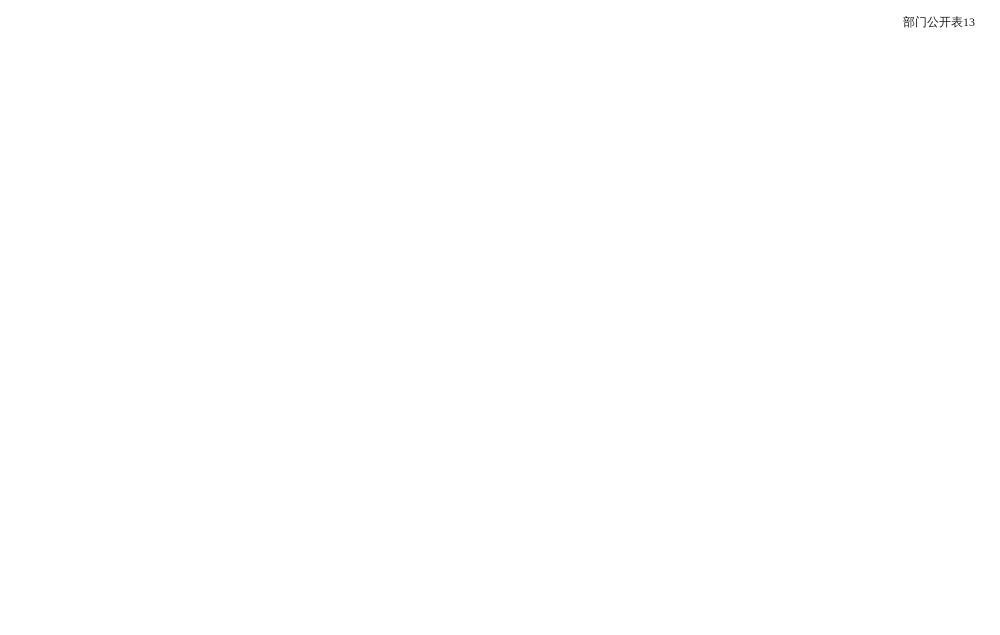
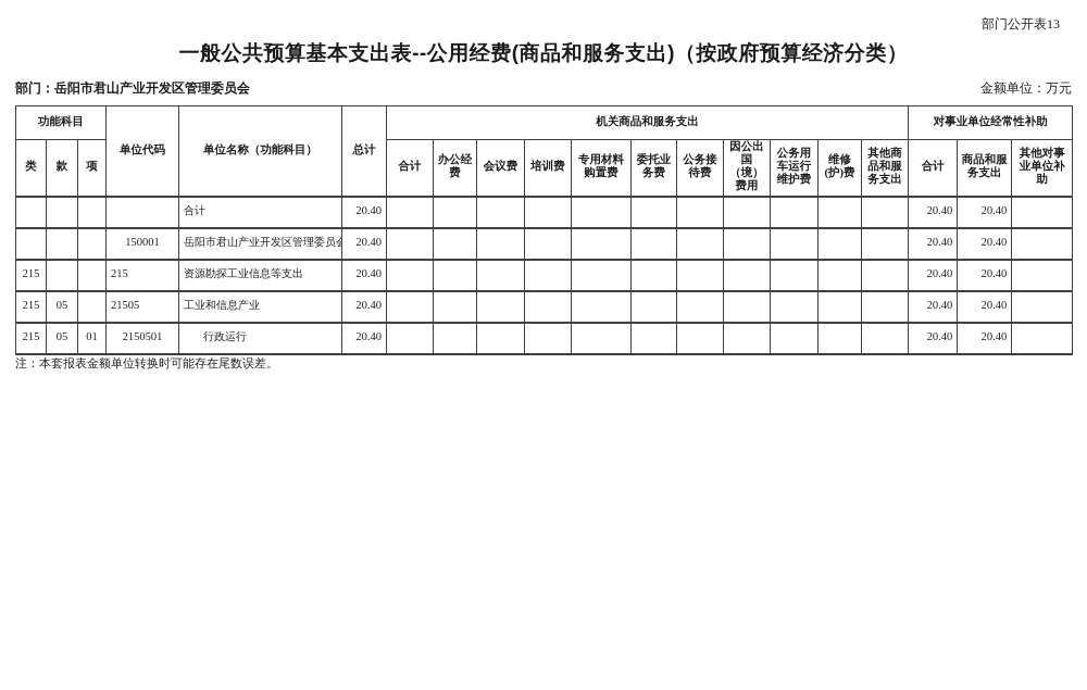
  部门公开表13
+ 一般公共预算基本支出表--公用经费(商品和服务支出)（按政府预算经济分类）
+ 部门：岳阳市君山产业开发区管理委员会
+ 金额单位：万元
+ 功能科目	单位代码	单位名称（功能科目）	总计	机关商品和服务支出	对事业单位经常性补助
+ 类	款	项	合计	办公经费	会议费	培训费	专用材料购置费	委托业务费	公务接待费	因公出国（境）费用	公务用车运行维护费	维修(护)费	其他商品和服务支出	合计	商品和服务支出	其他对事业单位补助
+ 				合计	20.40												20.40	20.40
+ 			150001	岳阳市君山产业开发区管理委员会	20.40												20.40	20.40
+ 215			215	资源勘探工业信息等支出	20.40												20.40	20.40
+ 215	05		21505	工业和信息产业	20.40												20.40	20.40
+ 215	05	01	2150501	行政运行	20.40												20.40	20.40
+ 注：本套报表金额单位转换时可能存在尾数误差。
